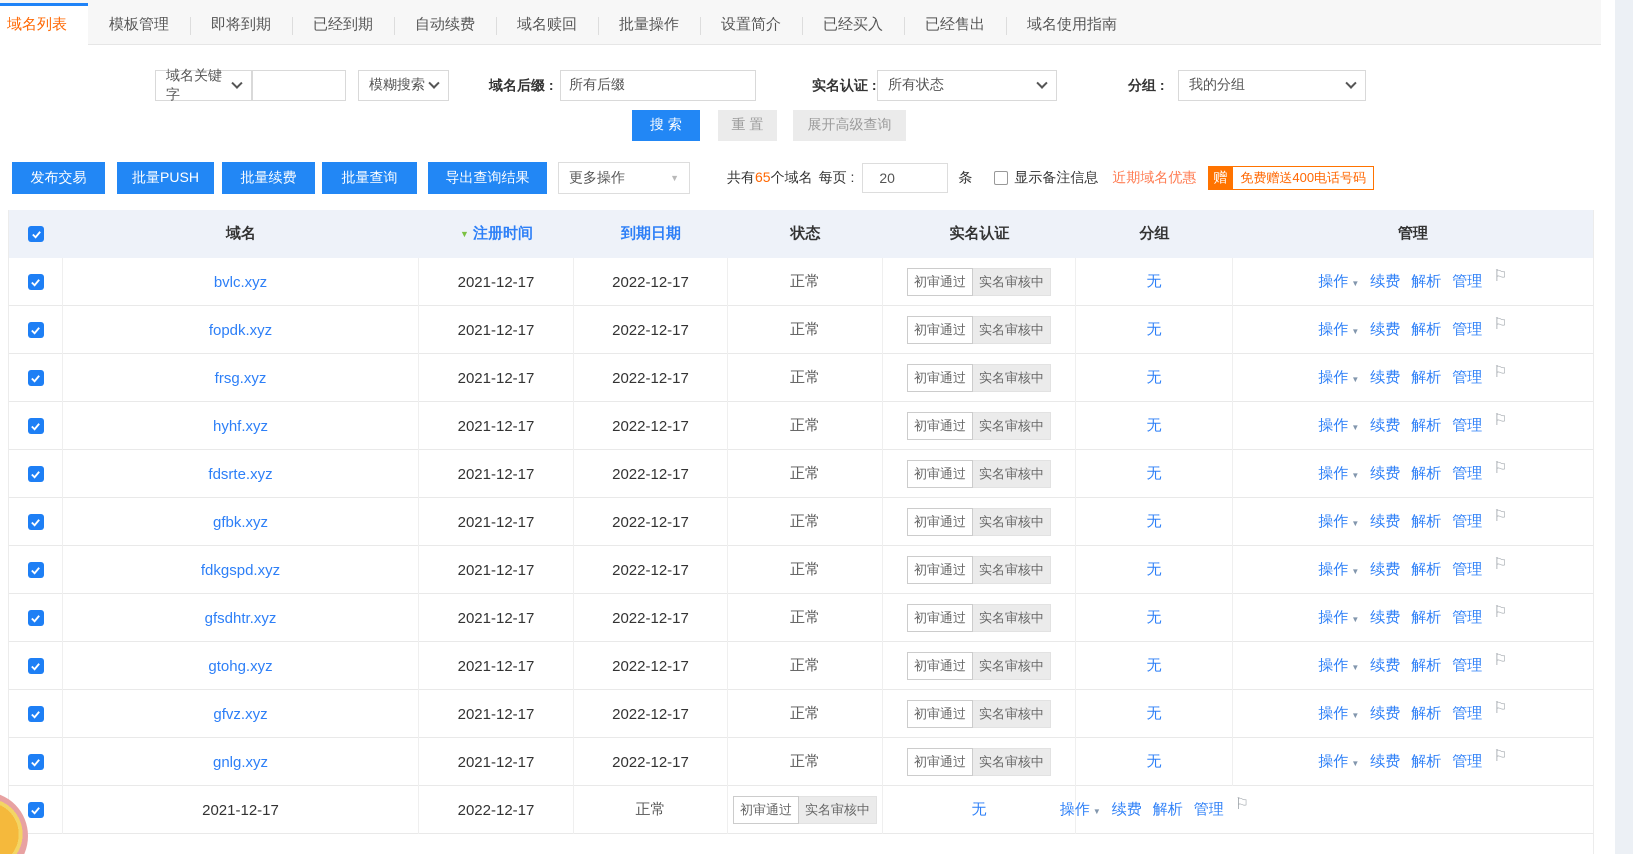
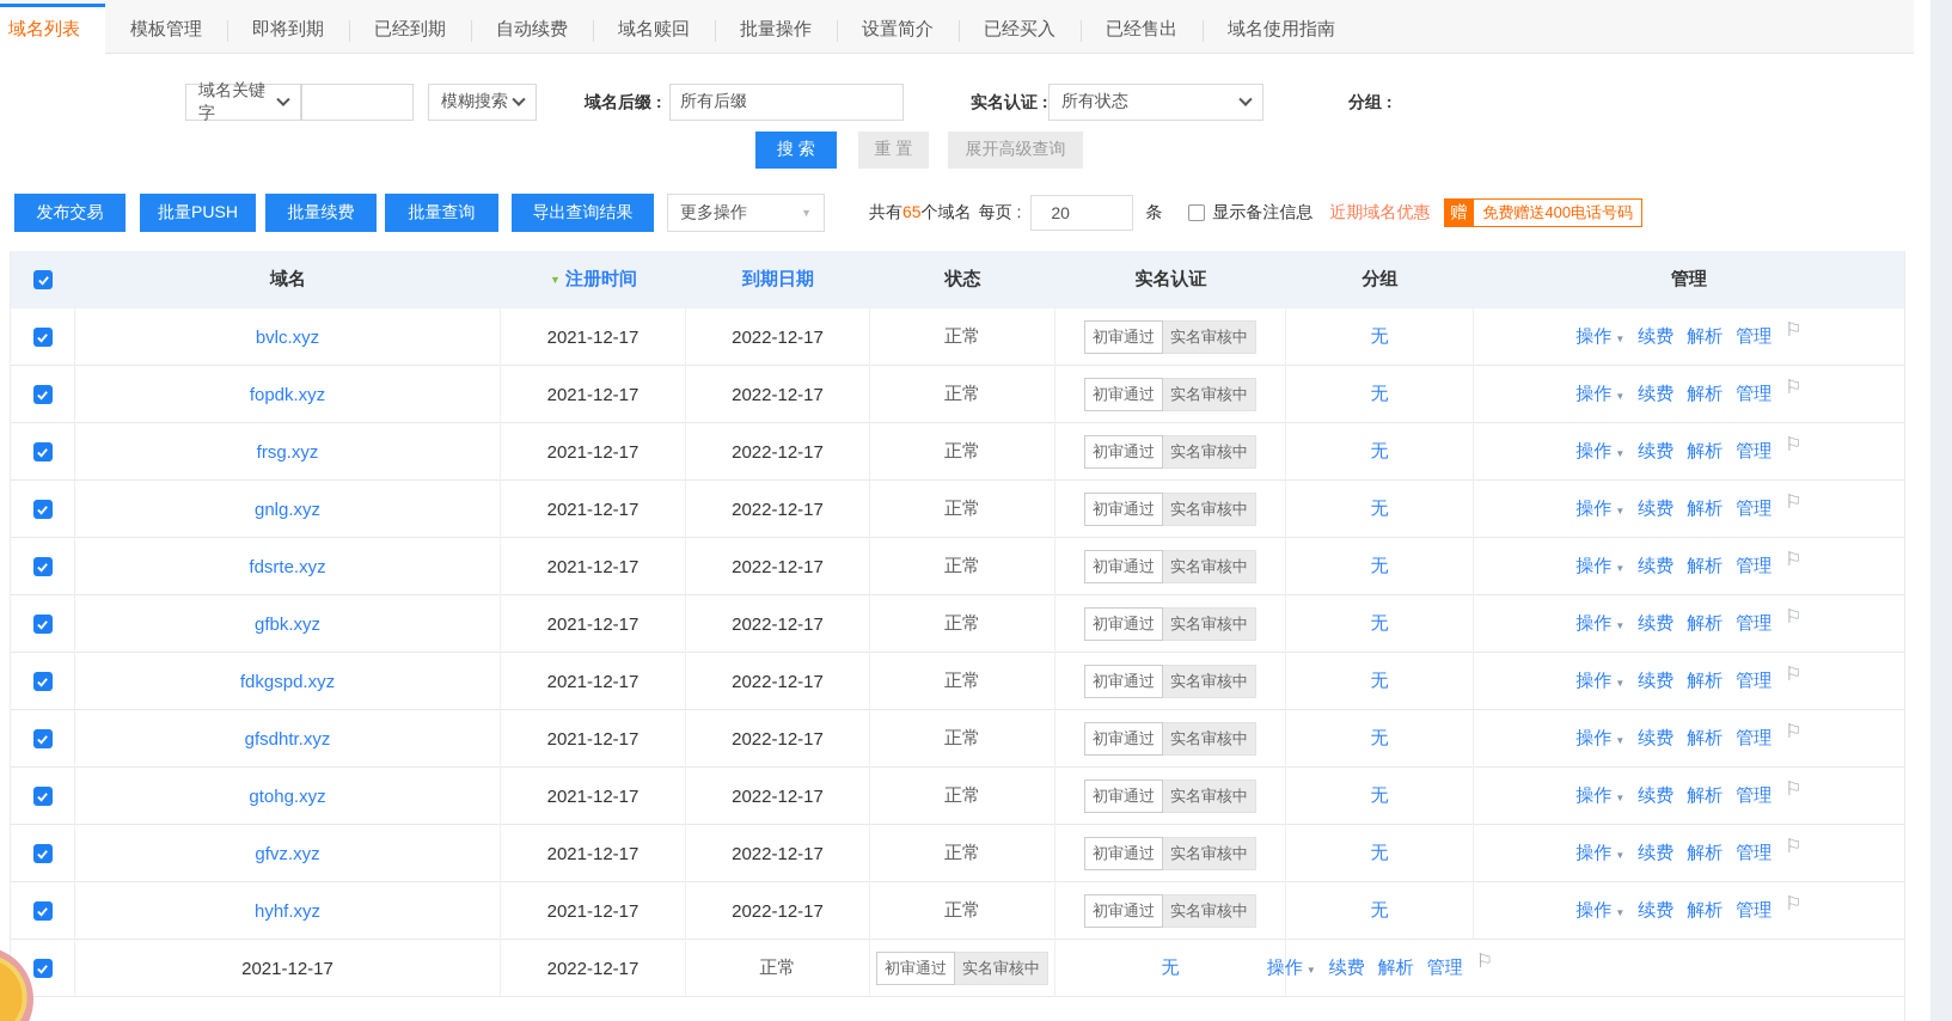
  域名列表
  模板管理
  即将到期
  已经到期
  自动续费
  域名赎回
  批量操作
  设置简介
  已经买入
  已经售出
  域名使用指南
  域名关键字
  模糊搜索
  域名后缀 :
  所有后缀
  实名认证 :
  所有状态
  分组 :
- 我的分组
  搜 索
  重 置
  展开高级查询
  发布交易
  批量PUSH
  批量续费
  批量查询
  导出查询结果
  更多操作
  ▼
  共有65个域名
  每页 :
  20
  条
  显示备注信息
  近期域名优惠
  赠
  免费赠送400电话号码
  域名
  ▼
  注册时间
  到期日期
  状态
  实名认证
  分组
  管理
  bvlc.xyz
  2021-12-17
  2022-12-17
  正常
  初审通过
  实名审核中
  无
  操作 ▼
  续费
  解析
  管理
  ⚐
  fopdk.xyz
  2021-12-17
  2022-12-17
  正常
  初审通过
  实名审核中
  无
  操作 ▼
  续费
  解析
  管理
  ⚐
  frsg.xyz
  2021-12-17
  2022-12-17
  正常
  初审通过
  实名审核中
  无
  操作 ▼
  续费
  解析
  管理
  ⚐
- hyhf.xyz
+ gnlg.xyz
  2021-12-17
  2022-12-17
  正常
  初审通过
  实名审核中
  无
  操作 ▼
  续费
  解析
  管理
  ⚐
  fdsrte.xyz
  2021-12-17
  2022-12-17
  正常
  初审通过
  实名审核中
  无
  操作 ▼
  续费
  解析
  管理
  ⚐
  gfbk.xyz
  2021-12-17
  2022-12-17
  正常
  初审通过
  实名审核中
  无
  操作 ▼
  续费
  解析
  管理
  ⚐
  fdkgspd.xyz
  2021-12-17
  2022-12-17
  正常
  初审通过
  实名审核中
  无
  操作 ▼
  续费
  解析
  管理
  ⚐
  gfsdhtr.xyz
  2021-12-17
  2022-12-17
  正常
  初审通过
  实名审核中
  无
  操作 ▼
  续费
  解析
  管理
  ⚐
  gtohg.xyz
  2021-12-17
  2022-12-17
  正常
  初审通过
  实名审核中
  无
  操作 ▼
  续费
  解析
  管理
  ⚐
  gfvz.xyz
  2021-12-17
  2022-12-17
  正常
  初审通过
  实名审核中
  无
  操作 ▼
  续费
  解析
  管理
  ⚐
- gnlg.xyz
+ hyhf.xyz
  2021-12-17
  2022-12-17
  正常
  初审通过
  实名审核中
  无
  操作 ▼
  续费
  解析
  管理
  ⚐
  2021-12-17
  2022-12-17
  正常
  初审通过
  实名审核中
  无
  操作 ▼
  续费
  解析
  管理
  ⚐
